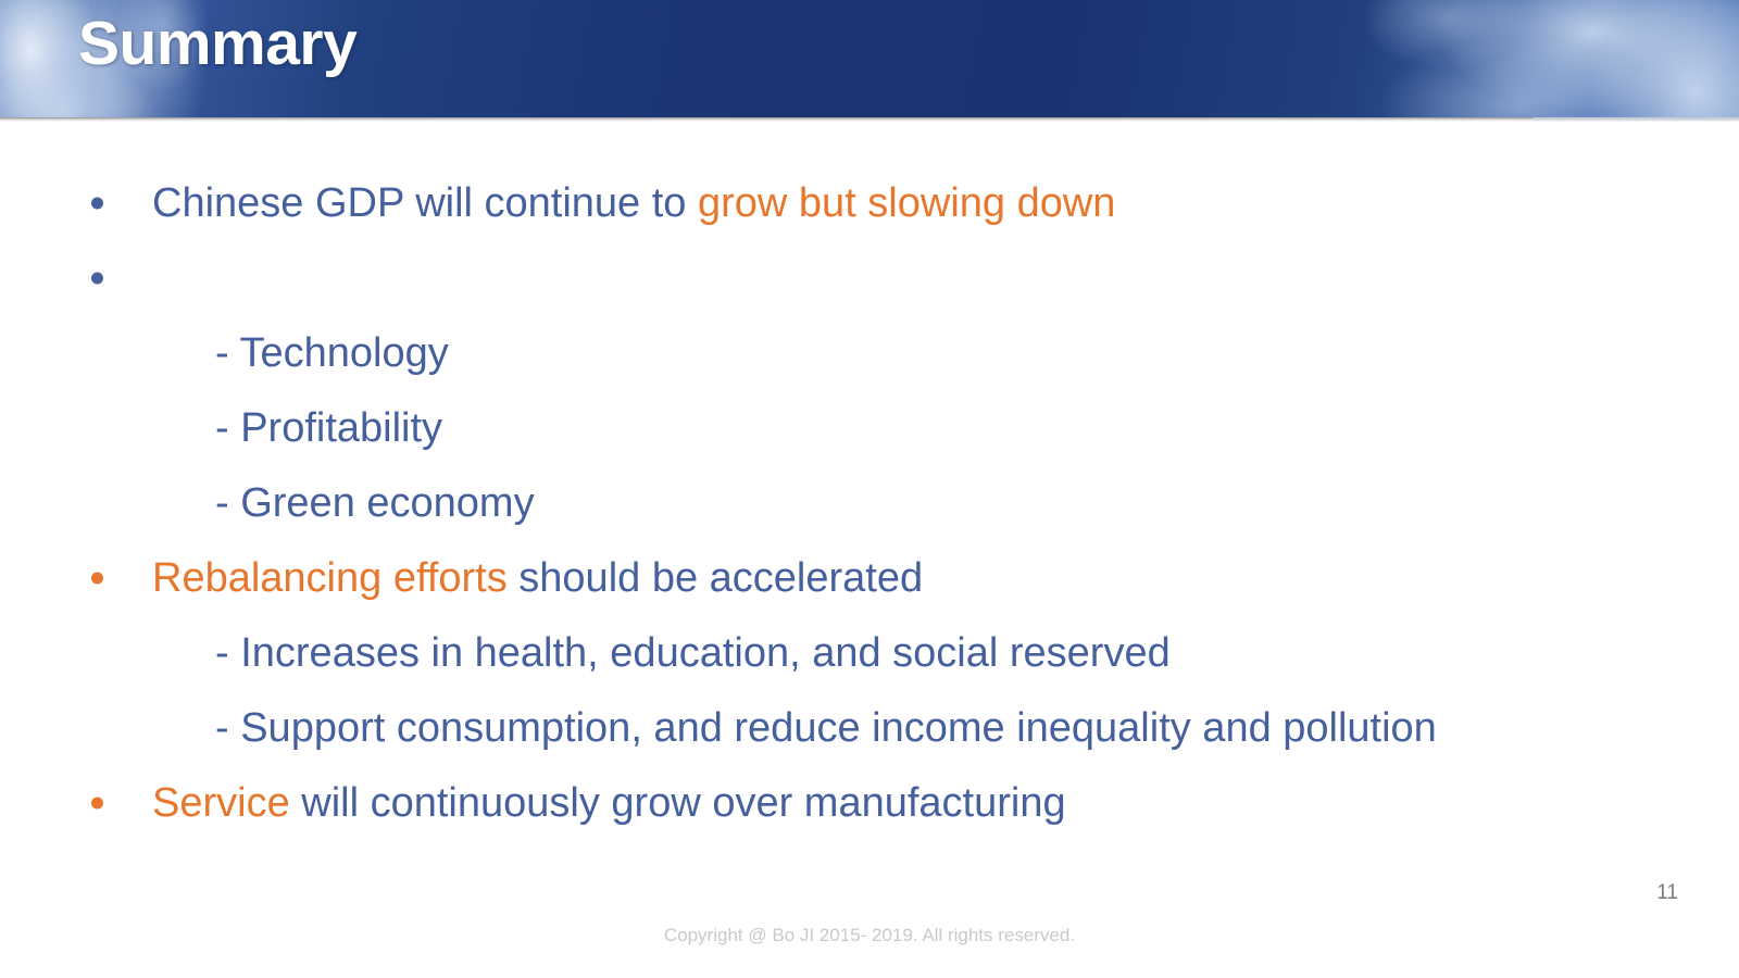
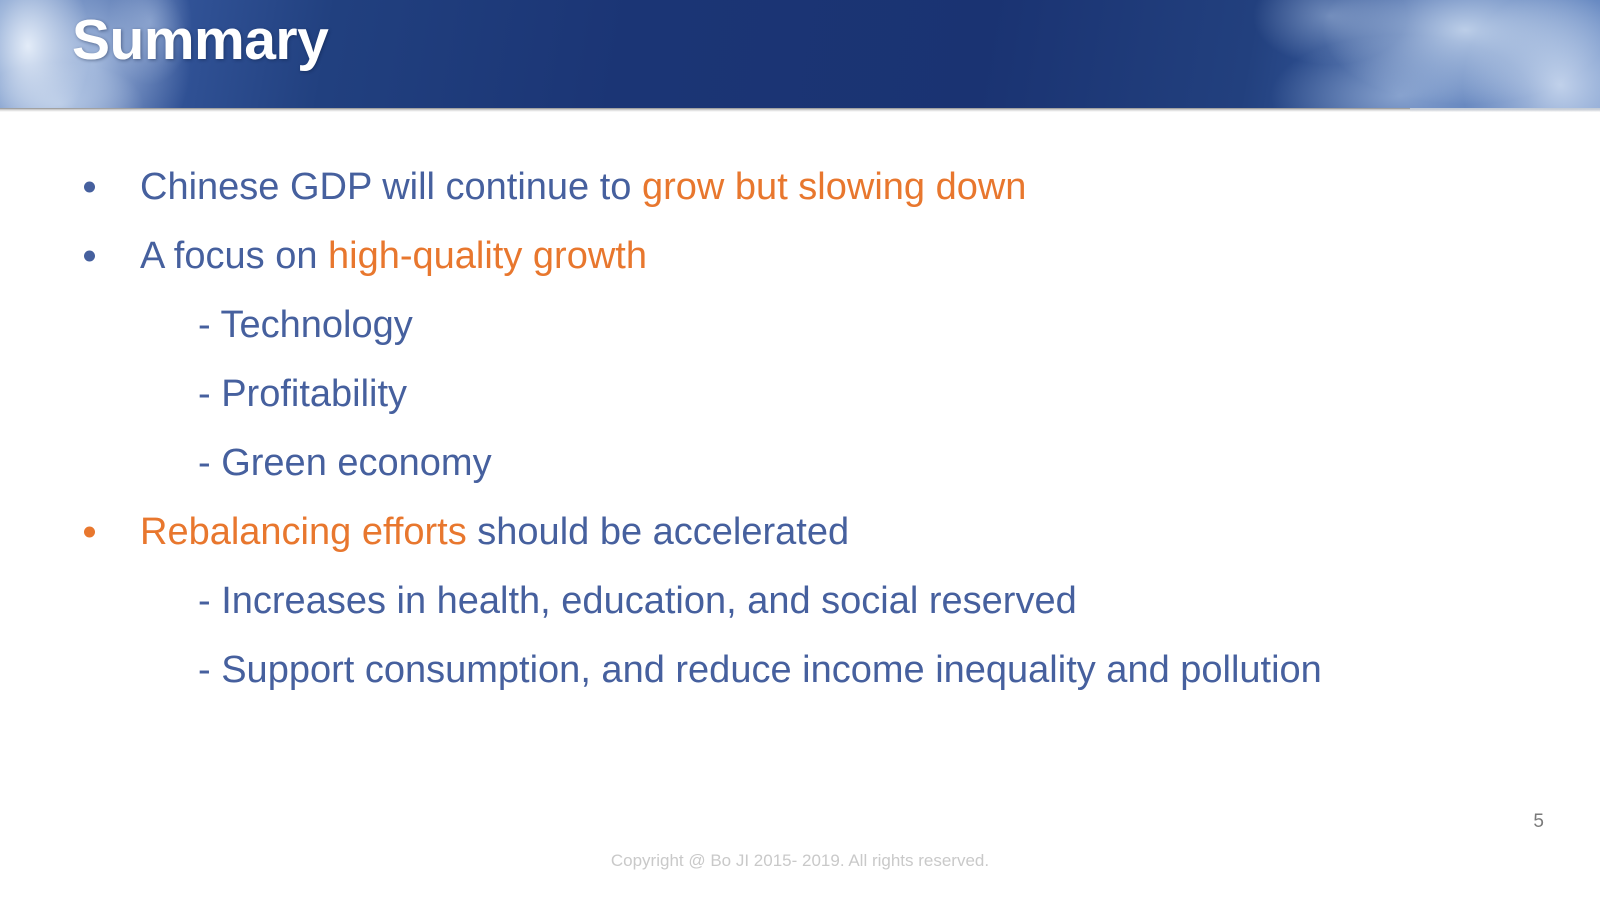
  Summary
  Chinese GDP will continue to grow but slowing down
+ A focus on high-quality growth
  - Technology
  - Profitability
  - Green economy
  Rebalancing efforts should be accelerated
  - Increases in health, education, and social reserved
  - Support consumption, and reduce income inequality and pollution
- Service will continuously grow over manufacturing
- 11
+ 5
  Copyright @ Bo JI 2015- 2019. All rights reserved.
